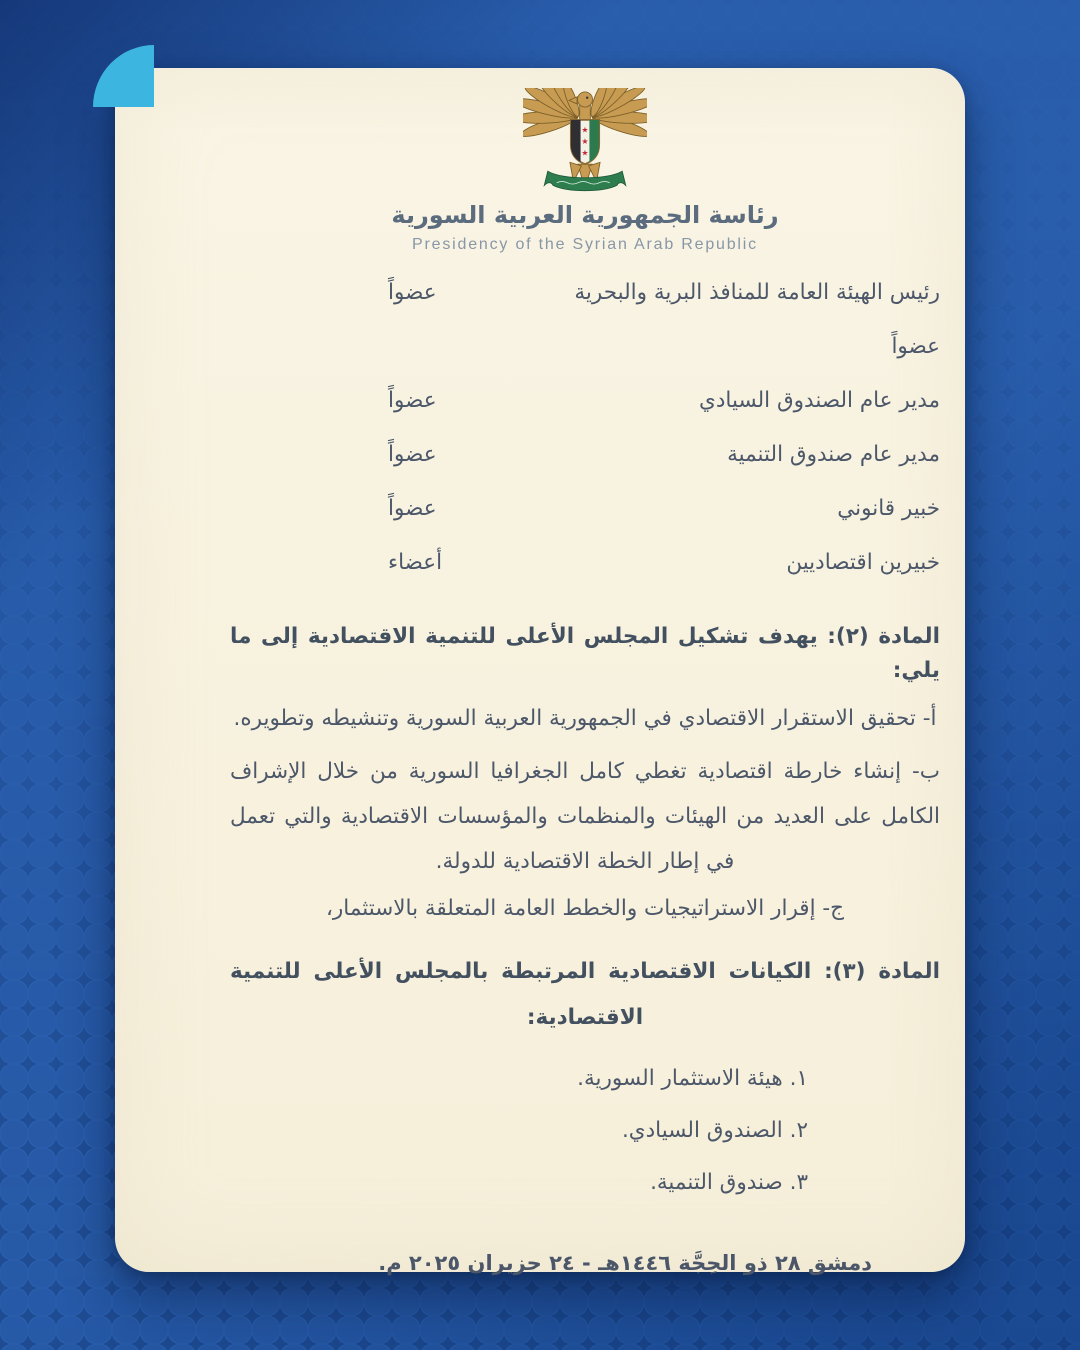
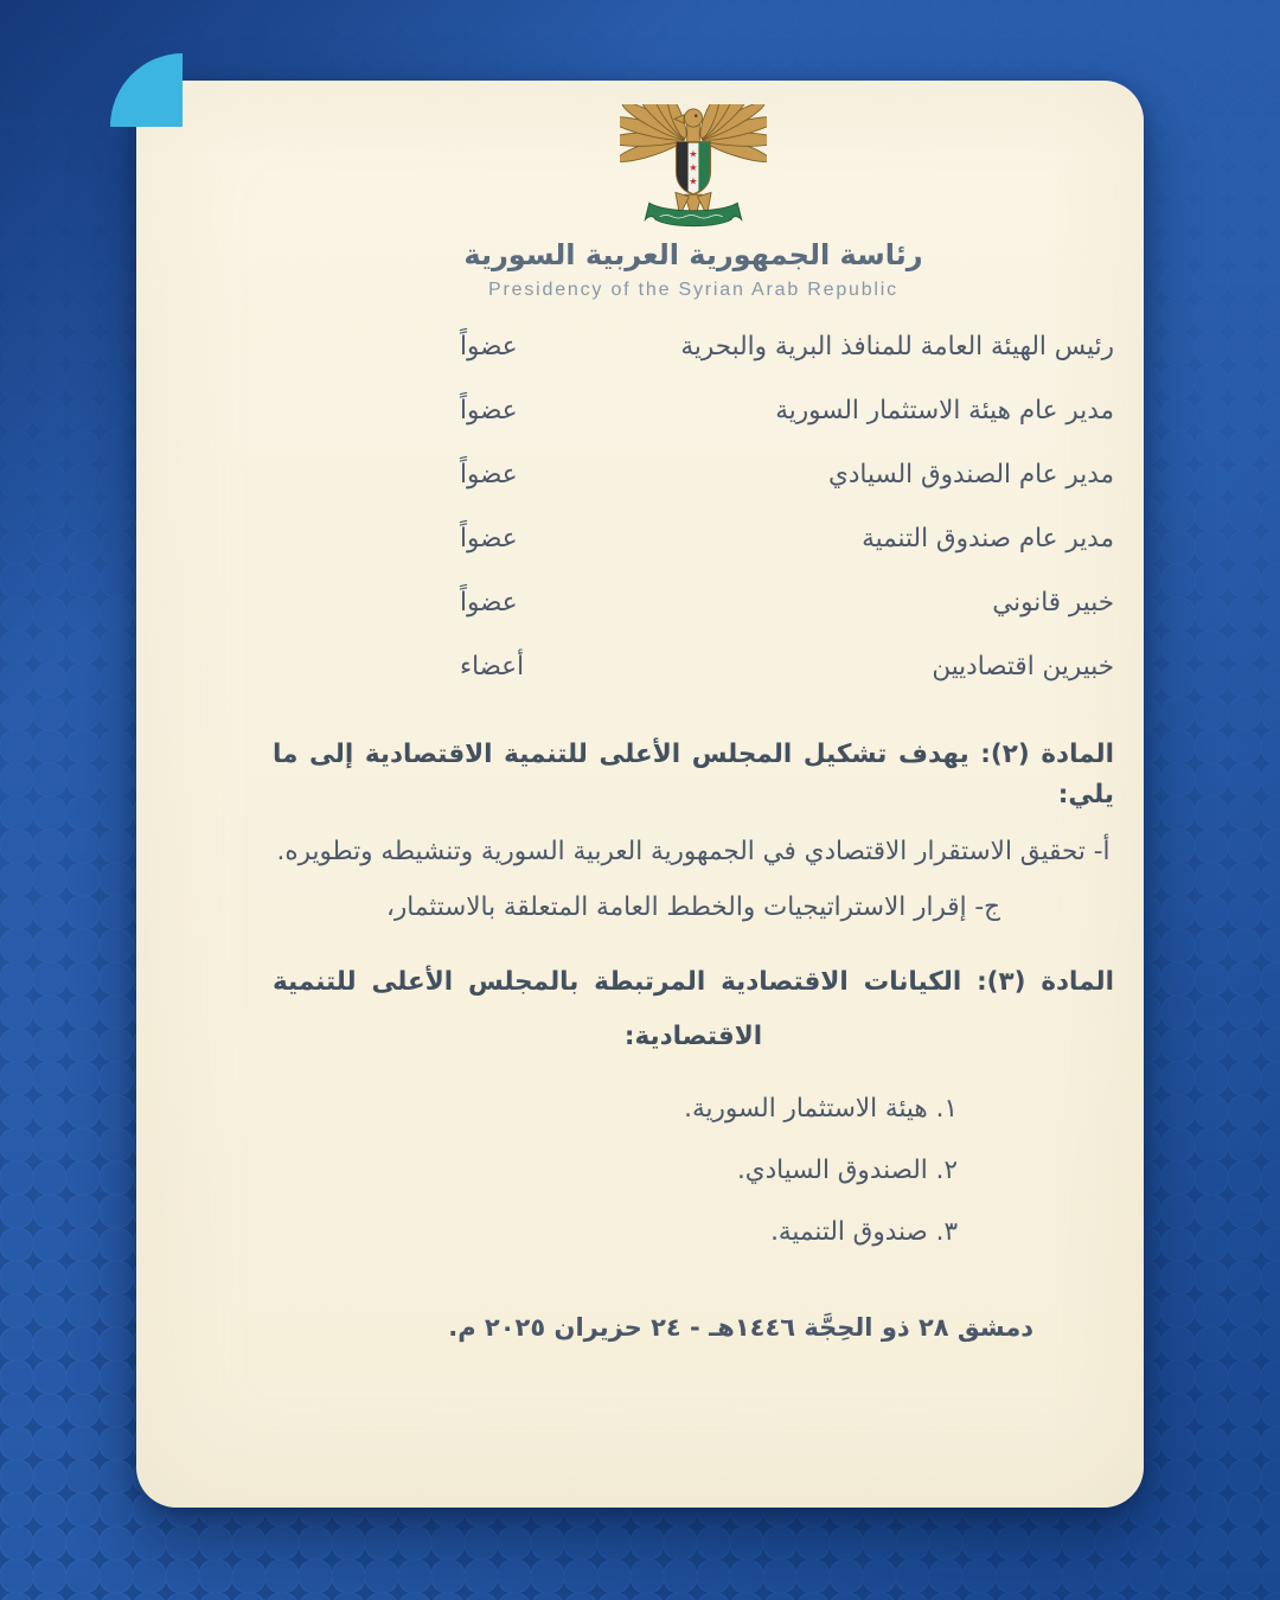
  ★
  ★
  ★
  رئاسة الجمهورية العربية السورية
  Presidency of the Syrian Arab Republic
  رئيس الهيئة العامة للمنافذ البرية والبحرية
  عضواً
+ مدير عام هيئة الاستثمار السورية
  عضواً
  مدير عام الصندوق السيادي
  عضواً
  مدير عام صندوق التنمية
  عضواً
  خبير قانوني
  عضواً
  خبيرين اقتصاديين
  أعضاء
  المادة (٢): يهدف تشكيل المجلس الأعلى للتنمية الاقتصادية إلى ما يلي:
  أ- تحقيق الاستقرار الاقتصادي في الجمهورية العربية السورية وتنشيطه وتطويره.
- ب- إنشاء خارطة اقتصادية تغطي كامل الجغرافيا السورية من خلال الإشراف الكامل على العديد من الهيئات والمنظمات والمؤسسات الاقتصادية والتي تعمل في إطار الخطة الاقتصادية للدولة.
  ج- إقرار الاستراتيجيات والخطط العامة المتعلقة بالاستثمار،
  المادة (٣): الكيانات الاقتصادية المرتبطة بالمجلس الأعلى للتنمية الاقتصادية:
  ١. هيئة الاستثمار السورية.
  ٢. الصندوق السيادي.
  ٣. صندوق التنمية.
  دمشق ٢٨ ذو الحِجَّة ١٤٤٦هـ - ٢٤ حزيران ٢٠٢٥ م.
